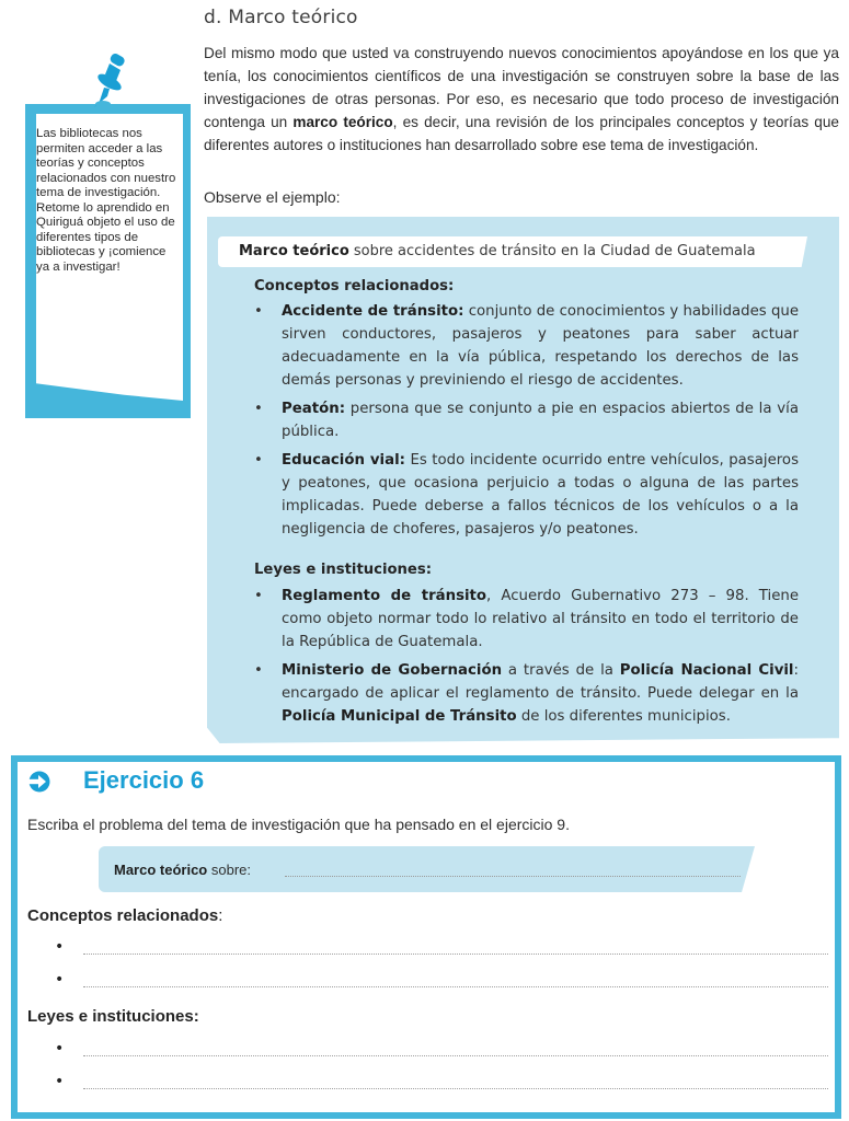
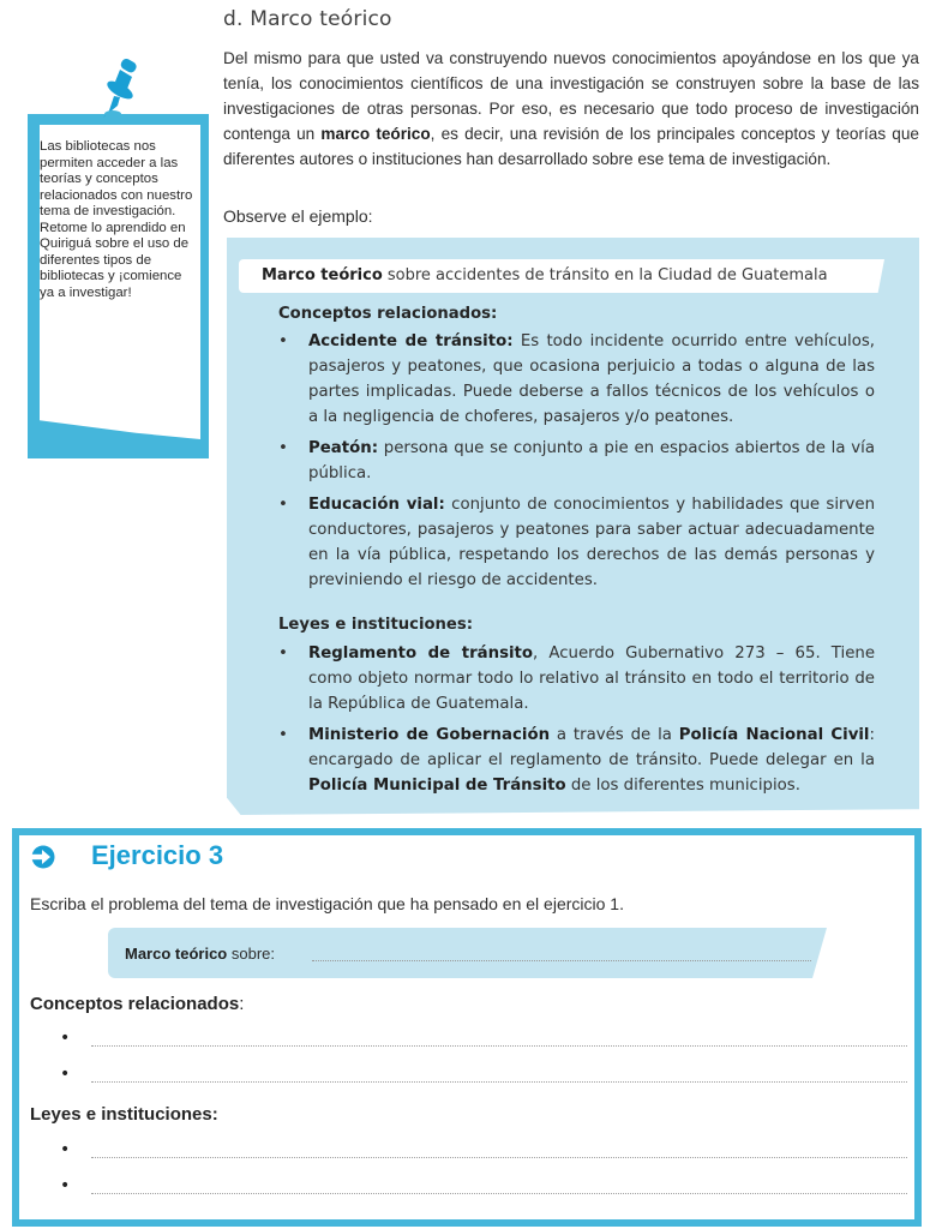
  d. Marco teórico
- Del mismo modo que usted va construyendo nuevos conocimientos apoyándose en los que ya tenía, los conocimientos científicos de una investigación se construyen sobre la base de las investigaciones de otras personas. Por eso, es necesario que todo proceso de investigación contenga un marco teórico, es decir, una revisión de los principales conceptos y teorías que diferentes autores o instituciones han desarrollado sobre ese tema de investigación.
+ Del mismo para que usted va construyendo nuevos conocimientos apoyándose en los que ya tenía, los conocimientos científicos de una investigación se construyen sobre la base de las investigaciones de otras personas. Por eso, es necesario que todo proceso de investigación contenga un marco teórico, es decir, una revisión de los principales conceptos y teorías que diferentes autores o instituciones han desarrollado sobre ese tema de investigación.
  Observe el ejemplo:
- Las bibliotecas nos permiten acceder a las teorías y conceptos relacionados con nuestro tema de investigación. Retome lo aprendido en Quiriguá objeto el uso de diferentes tipos de bibliotecas y ¡comience ya a investigar!
+ Las bibliotecas nos permiten acceder a las teorías y conceptos relacionados con nuestro tema de investigación. Retome lo aprendido en Quiriguá sobre el uso de diferentes tipos de bibliotecas y ¡comience ya a investigar!
  Marco teórico sobre accidentes de tránsito en la Ciudad de Guatemala
  Conceptos relacionados:
  •
- Accidente de tránsito: conjunto de conocimientos y habilidades que sirven conductores, pasajeros y peatones para saber actuar adecuadamente en la vía pública, respetando los derechos de las demás personas y previniendo el riesgo de accidentes.
+ Accidente de tránsito: Es todo incidente ocurrido entre vehículos, pasajeros y peatones, que ocasiona perjuicio a todas o alguna de las partes implicadas. Puede deberse a fallos técnicos de los vehículos o a la negligencia de choferes, pasajeros y/o peatones.
  •
  Peatón: persona que se conjunto a pie en espacios abiertos de la vía pública.
  •
- Educación vial: Es todo incidente ocurrido entre vehículos, pasajeros y peatones, que ocasiona perjuicio a todas o alguna de las partes implicadas. Puede deberse a fallos técnicos de los vehículos o a la negligencia de choferes, pasajeros y/o peatones.
+ Educación vial: conjunto de conocimientos y habilidades que sirven conductores, pasajeros y peatones para saber actuar adecuadamente en la vía pública, respetando los derechos de las demás personas y previniendo el riesgo de accidentes.
  Leyes e instituciones:
  •
- Reglamento de tránsito, Acuerdo Gubernativo 273 – 98. Tiene como objeto normar todo lo relativo al tránsito en todo el territorio de la República de Guatemala.
+ Reglamento de tránsito, Acuerdo Gubernativo 273 – 65. Tiene como objeto normar todo lo relativo al tránsito en todo el territorio de la República de Guatemala.
  •
  Ministerio de Gobernación a través de la Policía Nacional Civil: encargado de aplicar el reglamento de tránsito. Puede delegar en la Policía Municipal de Tránsito de los diferentes municipios.
- Ejercicio 6
+ Ejercicio 3
- Escriba el problema del tema de investigación que ha pensado en el ejercicio 9.
+ Escriba el problema del tema de investigación que ha pensado en el ejercicio 1.
  Marco teórico sobre:
  Conceptos relacionados:
  •
  •
  Leyes e instituciones:
  •
  •
